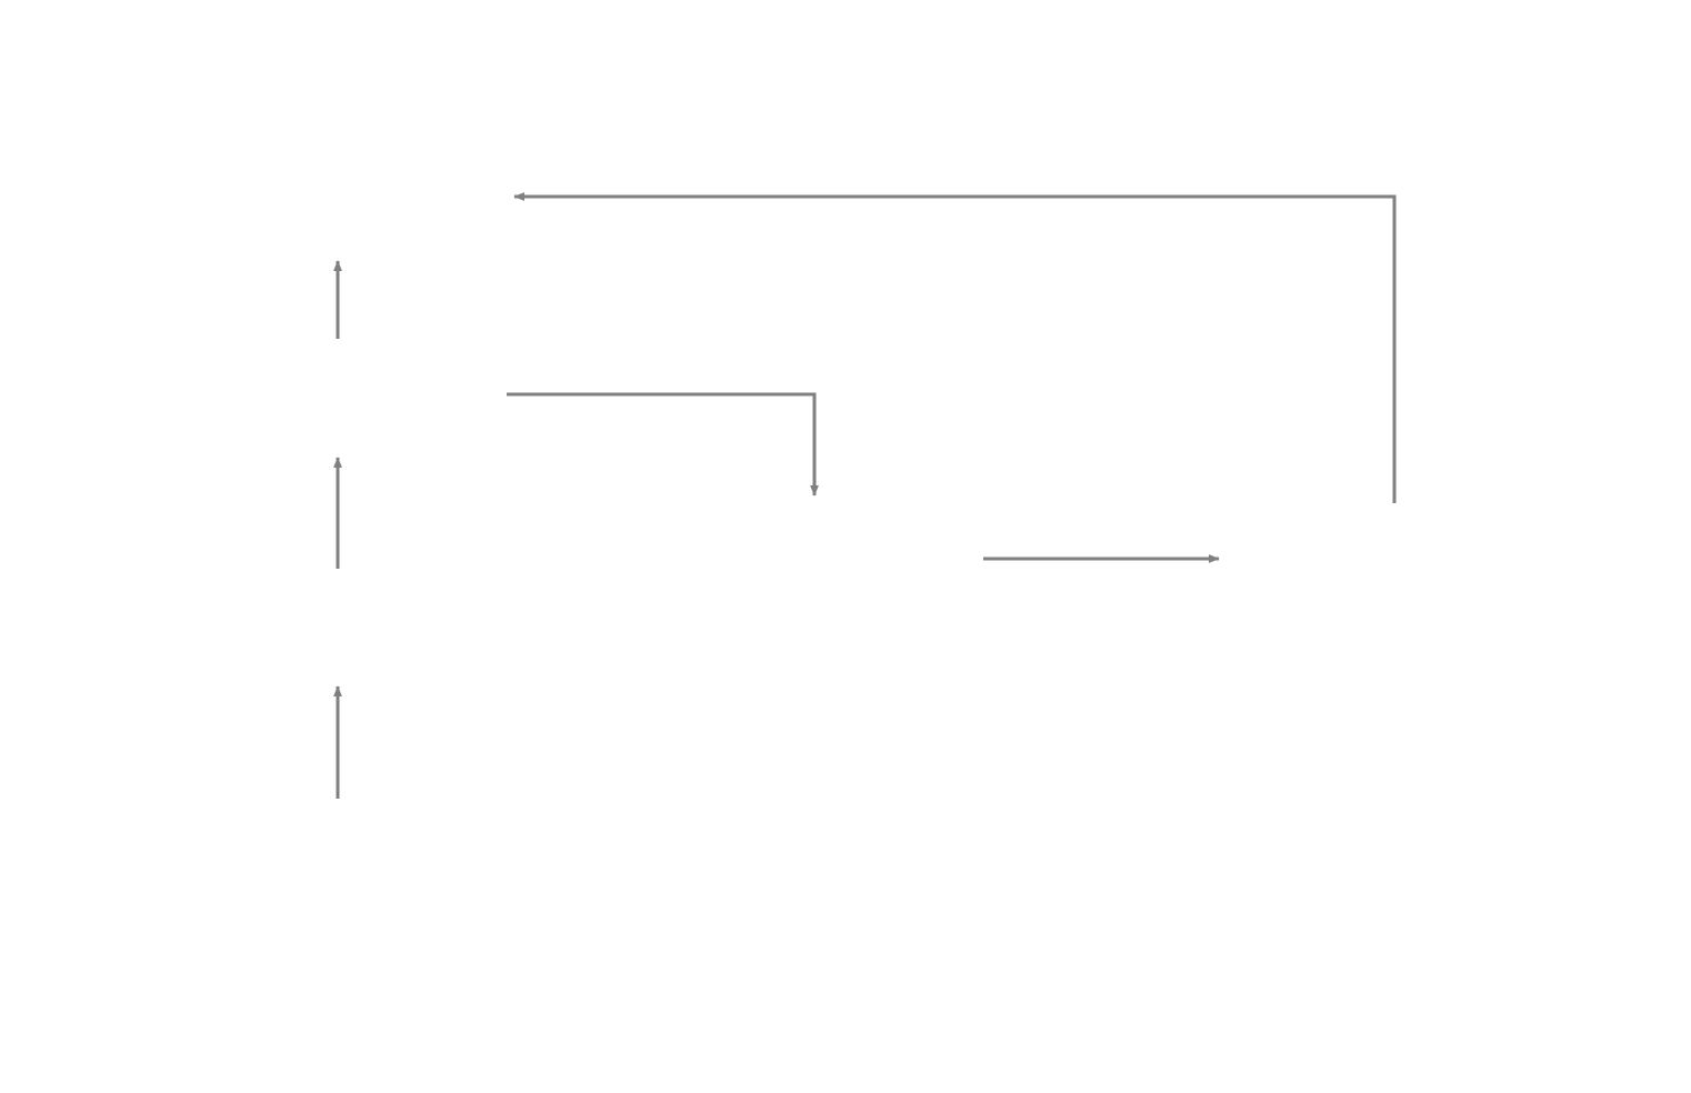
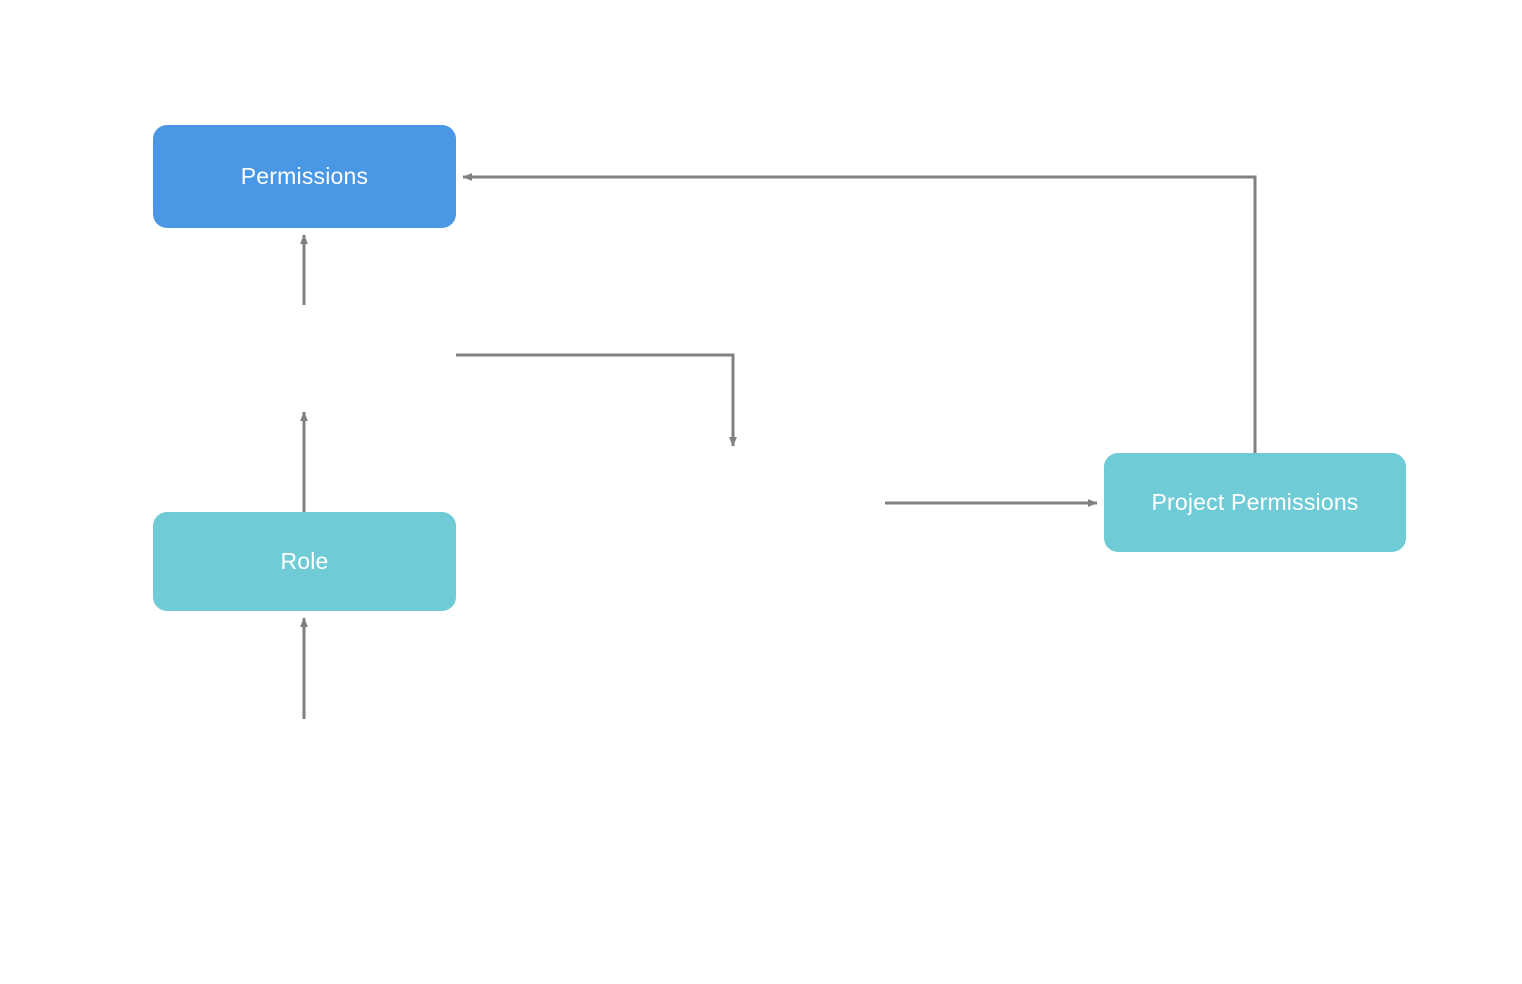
+ Permissions
+ Role
+ Project Permissions
